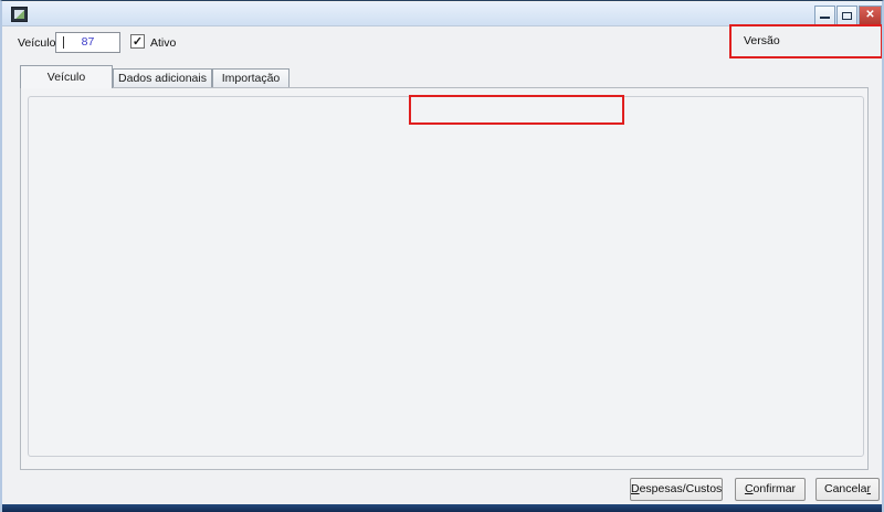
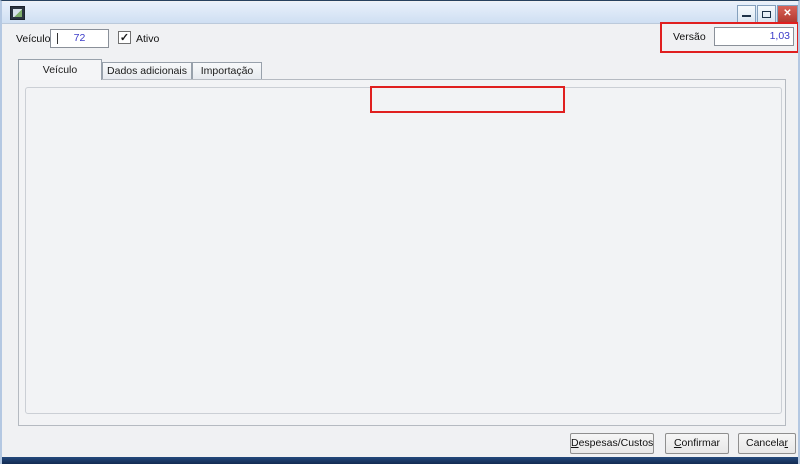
  ✕
  Veículo
- 87
+ 72
  ✓
  Ativo
  Versão
+ 1,03
  Veículo
  Dados adicionais
  Importação
  Despesas/Custos
  Confirmar
  Cancelar
